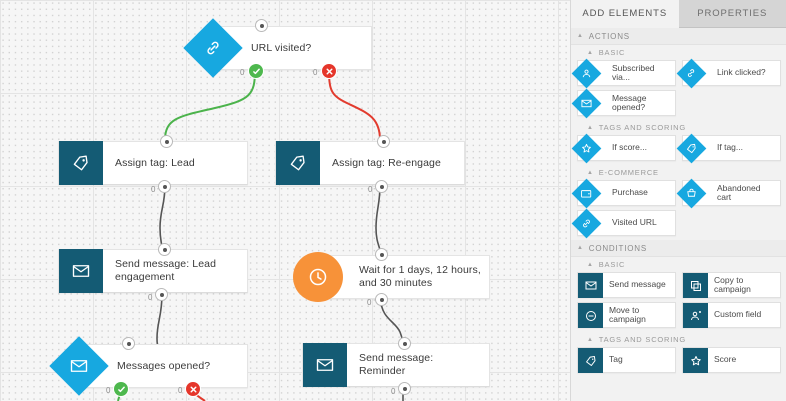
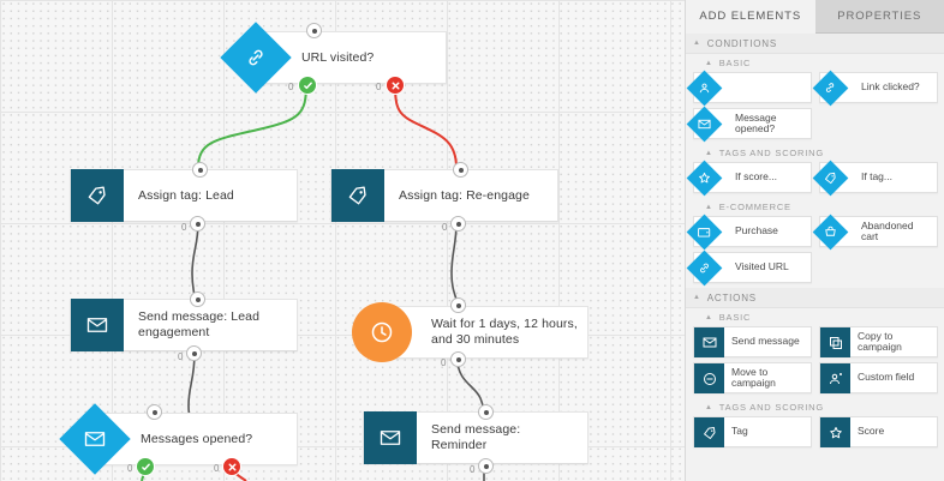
  URL visited?
  0
  0
  Assign tag: Lead
  0
  Assign tag: Re-engage
  0
  Send message: Lead engagement
  0
  Wait for 1 days, 12 hours, and 30 minutes
  0
  Messages opened?
  0
  0
  Send message: Reminder
  0
  ADD ELEMENTS
  PROPERTIES
- ACTIONS
+ CONDITIONS
  BASIC
- Subscribed via...
  Link clicked?
  Message opened?
  TAGS AND SCORING
  If score...
  If tag...
  E-COMMERCE
  Purchase
  Abandoned cart
  Visited URL
- CONDITIONS
+ ACTIONS
  BASIC
  Send message
  Copy to campaign
  Move to campaign
  Custom field
  TAGS AND SCORING
  Tag
  Score
